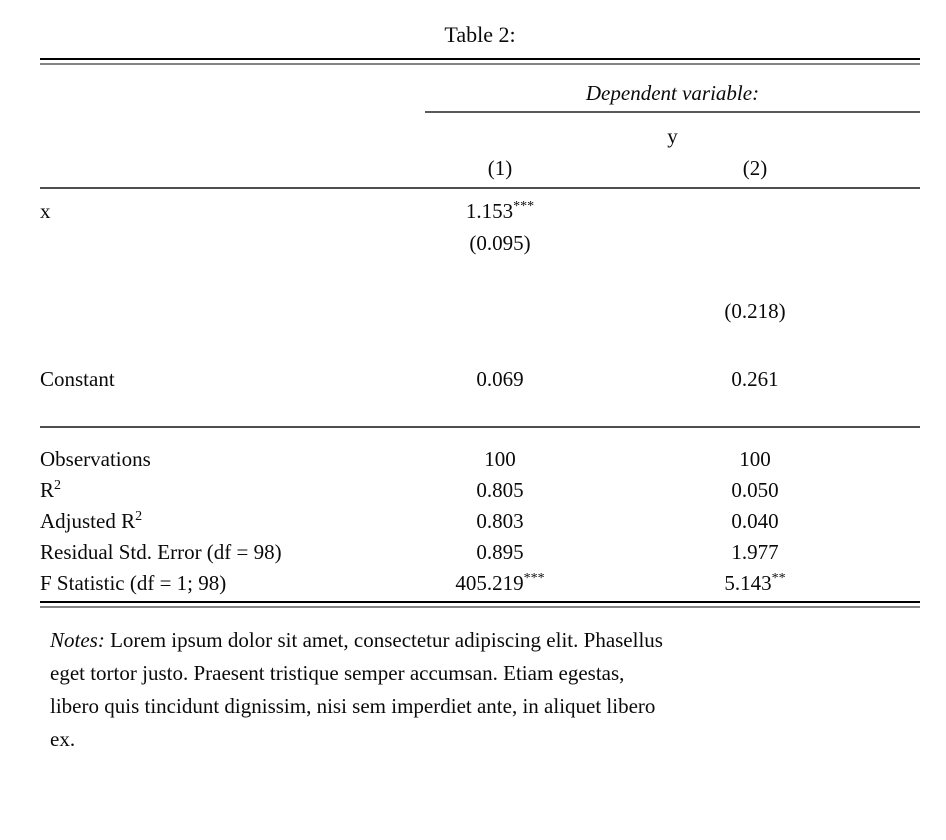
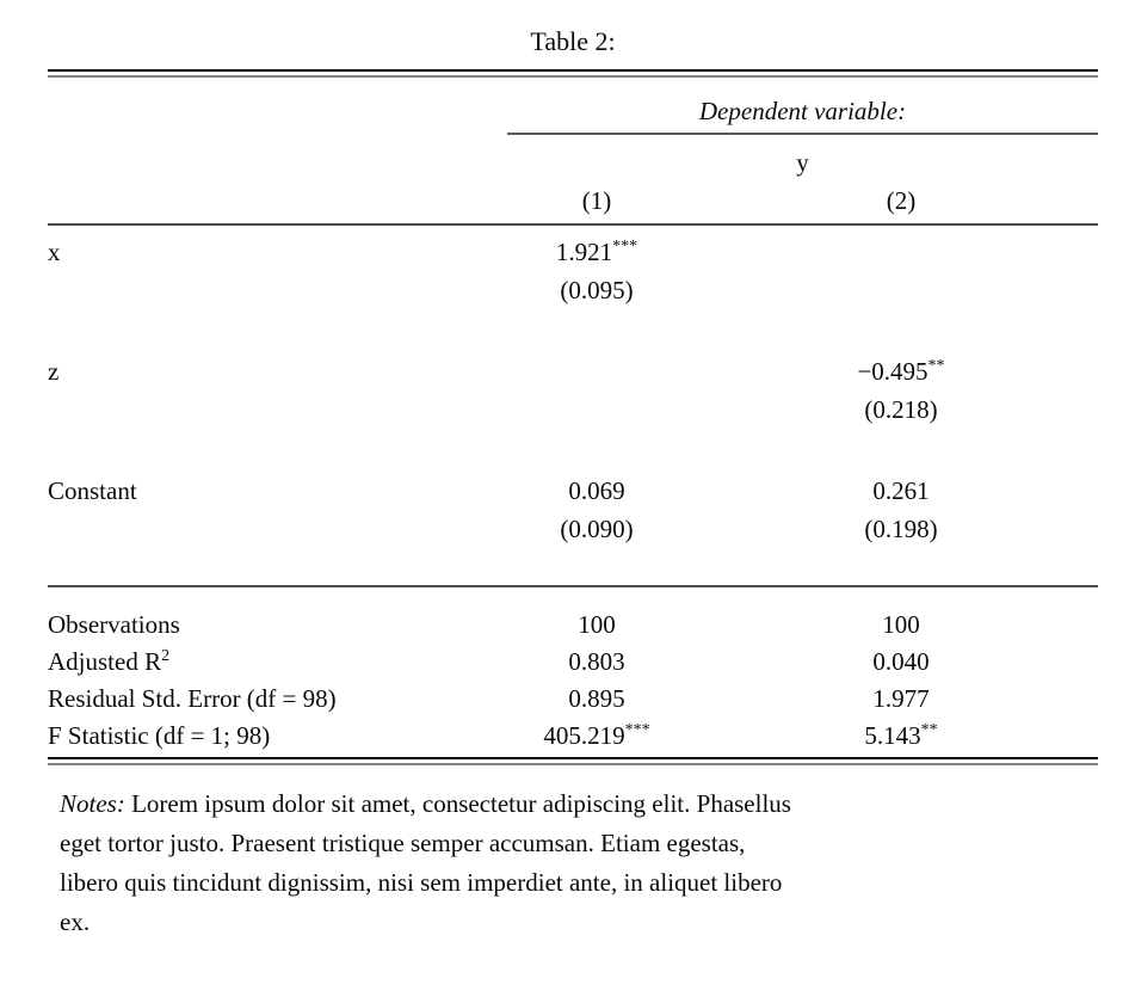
  Table 2:
  Dependent variable:
  y
  (1)
  (2)
  x
- 1.153***
+ 1.921***
  (0.095)
+ z
+ −0.495**
  (0.218)
  Constant
  0.069
  0.261
+ (0.090)
+ (0.198)
  Observations
  100
  100
- R2
- 0.805
- 0.050
  Adjusted R2
  0.803
  0.040
  Residual Std. Error (df = 98)
  0.895
  1.977
  F Statistic (df = 1; 98)
  405.219***
  5.143**
  Notes: Lorem ipsum dolor sit amet, consectetur adipiscing elit. Phasellus
  eget tortor justo. Praesent tristique semper accumsan. Etiam egestas,
  libero quis tincidunt dignissim, nisi sem imperdiet ante, in aliquet libero
  ex.
